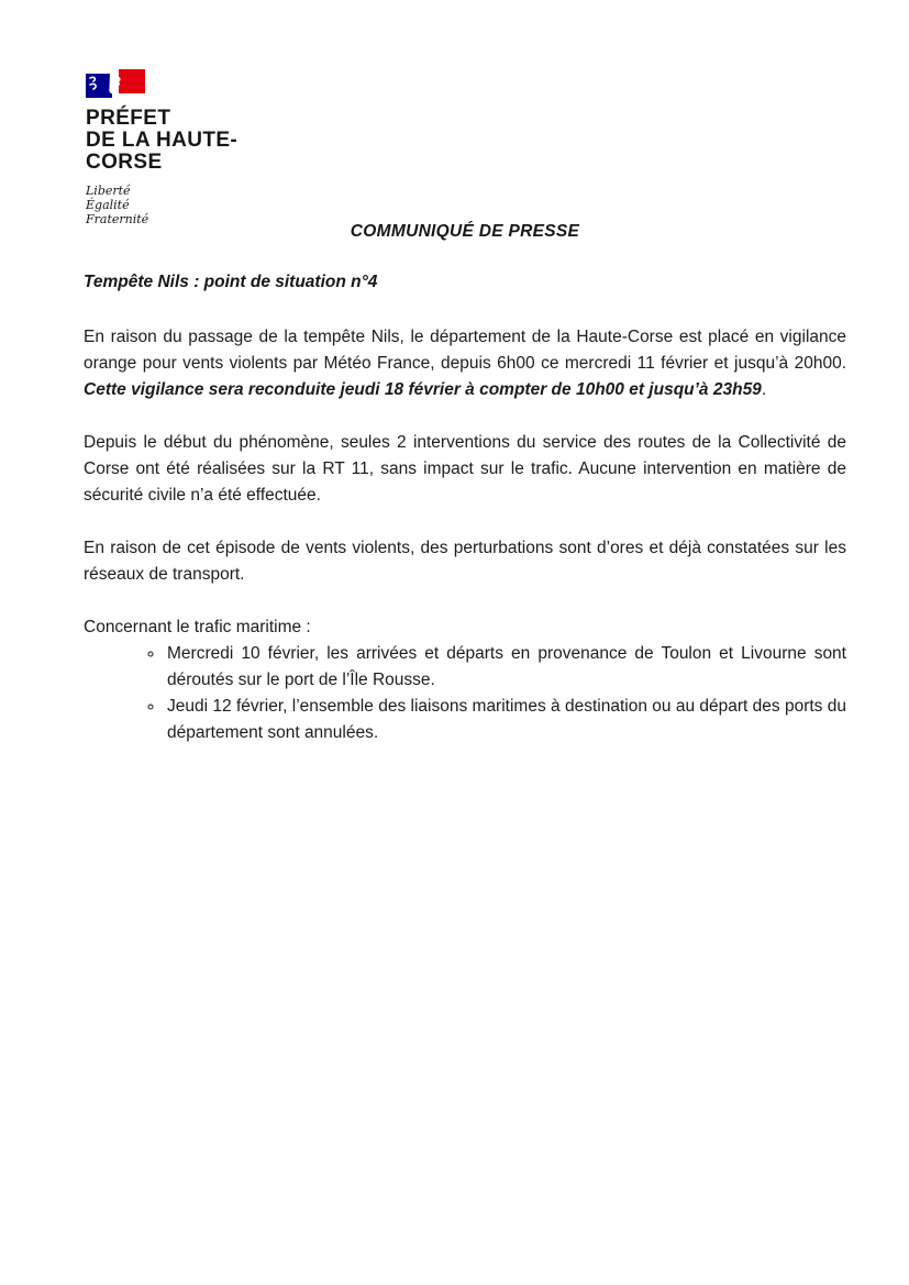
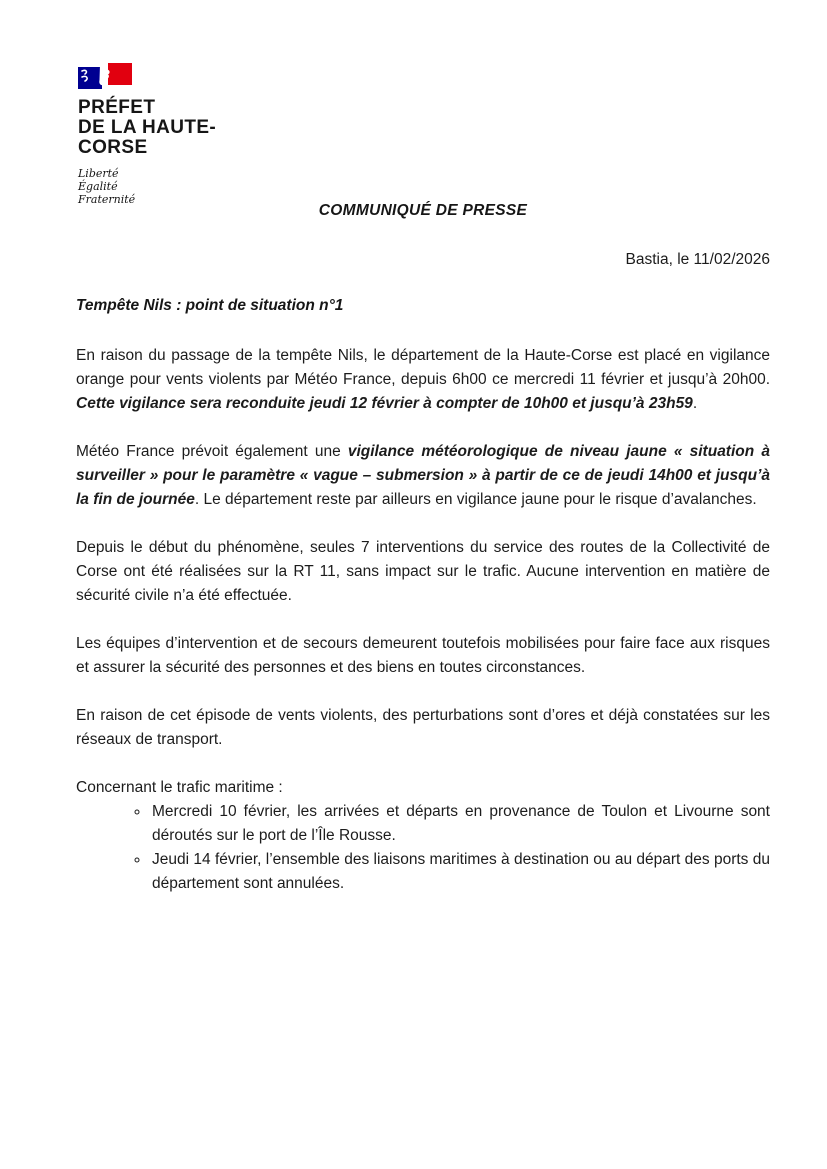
  PRÉFET
  DE LA HAUTE-
  CORSE
  Liberté
  Égalité
  Fraternité
  COMMUNIQUÉ DE PRESSE
+ Bastia, le 11/02/2026
- Tempête Nils : point de situation n°4
+ Tempête Nils : point de situation n°1
- En raison du passage de la tempête Nils, le département de la Haute-Corse est placé en vigilance orange pour vents violents par Météo France, depuis 6h00 ce mercredi 11 février et jusqu’à 20h00. Cette vigilance sera reconduite jeudi 18 février à compter de 10h00 et jusqu’à 23h59.
+ En raison du passage de la tempête Nils, le département de la Haute-Corse est placé en vigilance orange pour vents violents par Météo France, depuis 6h00 ce mercredi 11 février et jusqu’à 20h00. Cette vigilance sera reconduite jeudi 12 février à compter de 10h00 et jusqu’à 23h59.
+ Météo France prévoit également une vigilance météorologique de niveau jaune « situation à surveiller » pour le paramètre « vague – submersion » à partir de ce de jeudi 14h00 et jusqu’à la fin de journée. Le département reste par ailleurs en vigilance jaune pour le risque d’avalanches.
- Depuis le début du phénomène, seules 2 interventions du service des routes de la Collectivité de Corse ont été réalisées sur la RT 11, sans impact sur le trafic. Aucune intervention en matière de sécurité civile n’a été effectuée.
+ Depuis le début du phénomène, seules 7 interventions du service des routes de la Collectivité de Corse ont été réalisées sur la RT 11, sans impact sur le trafic. Aucune intervention en matière de sécurité civile n’a été effectuée.
+ Les équipes d’intervention et de secours demeurent toutefois mobilisées pour faire face aux risques et assurer la sécurité des personnes et des biens en toutes circonstances.
  En raison de cet épisode de vents violents, des perturbations sont d’ores et déjà constatées sur les réseaux de transport.
  Concernant le trafic maritime :
  Mercredi 10 février, les arrivées et départs en provenance de Toulon et Livourne sont déroutés sur le port de l’Île Rousse.
- Jeudi 12 février, l’ensemble des liaisons maritimes à destination ou au départ des ports du département sont annulées.
+ Jeudi 14 février, l’ensemble des liaisons maritimes à destination ou au départ des ports du département sont annulées.
